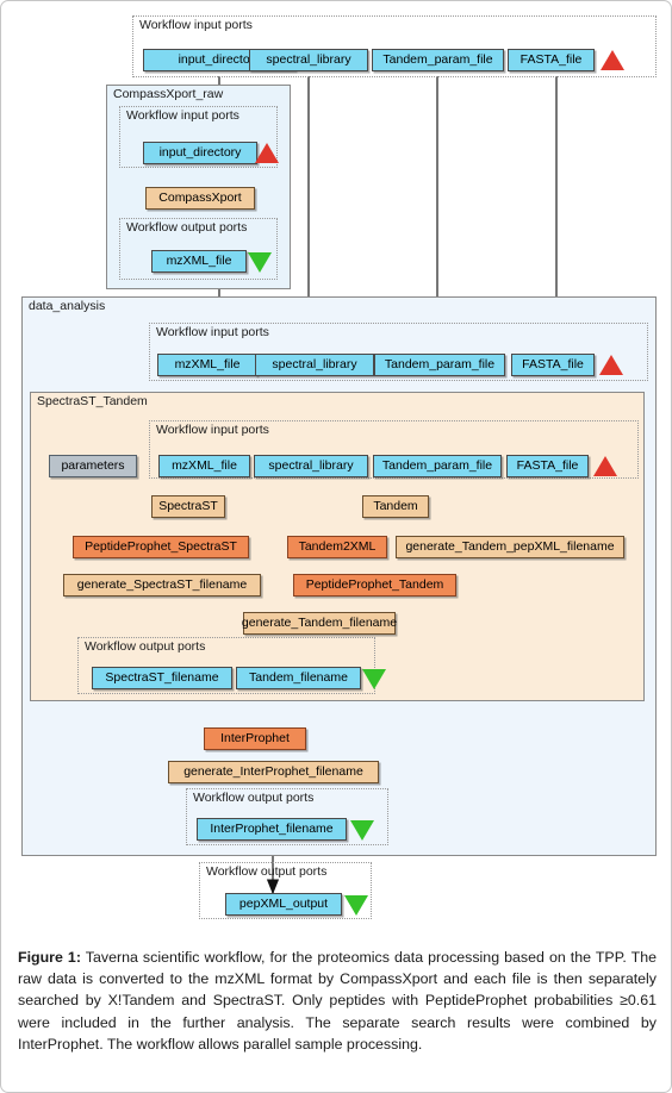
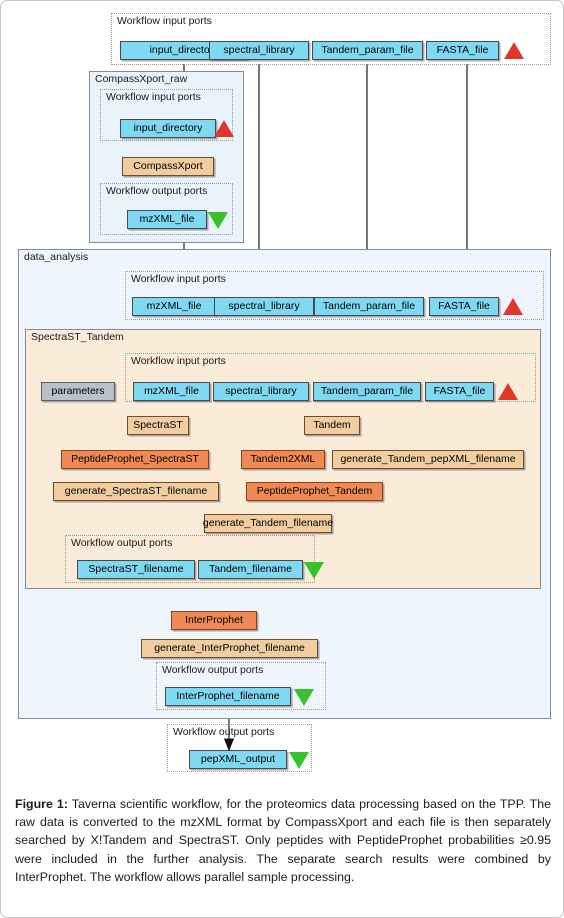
  Workflow input ports
  input_directo
  spectral_library
  Tandem_param_file
  FASTA_file
  CompassXport_raw
  Workflow input ports
  input_directory
  CompassXport
  Workflow output ports
  mzXML_file
  data_analysis
  Workflow input ports
  mzXML_file
  spectral_library
  Tandem_param_file
  FASTA_file
  SpectraST_Tandem
  Workflow input ports
  parameters
  mzXML_file
  spectral_library
  Tandem_param_file
  FASTA_file
  SpectraST
  Tandem
  PeptideProphet_SpectraST
  Tandem2XML
  generate_Tandem_pepXML_filename
  generate_SpectraST_filename
  PeptideProphet_Tandem
  generate_Tandem_filename
  Workflow output ports
  SpectraST_filename
  Tandem_filename
  InterProphet
  generate_InterProphet_filename
  Workflow output ports
  InterProphet_filename
  Workflow output ports
  pepXML_output
- Figure 1: Taverna scientific workflow, for the proteomics data processing based on the TPP. The raw data is converted to the mzXML format by CompassXport and each file is then separately searched by X!Tandem and SpectraST. Only peptides with PeptideProphet probabilities ≥0.61 were included in the further analysis. The separate search results were combined by InterProphet. The workflow allows parallel sample processing.
+ Figure 1: Taverna scientific workflow, for the proteomics data processing based on the TPP. The raw data is converted to the mzXML format by CompassXport and each file is then separately searched by X!Tandem and SpectraST. Only peptides with PeptideProphet probabilities ≥0.95 were included in the further analysis. The separate search results were combined by InterProphet. The workflow allows parallel sample processing.
